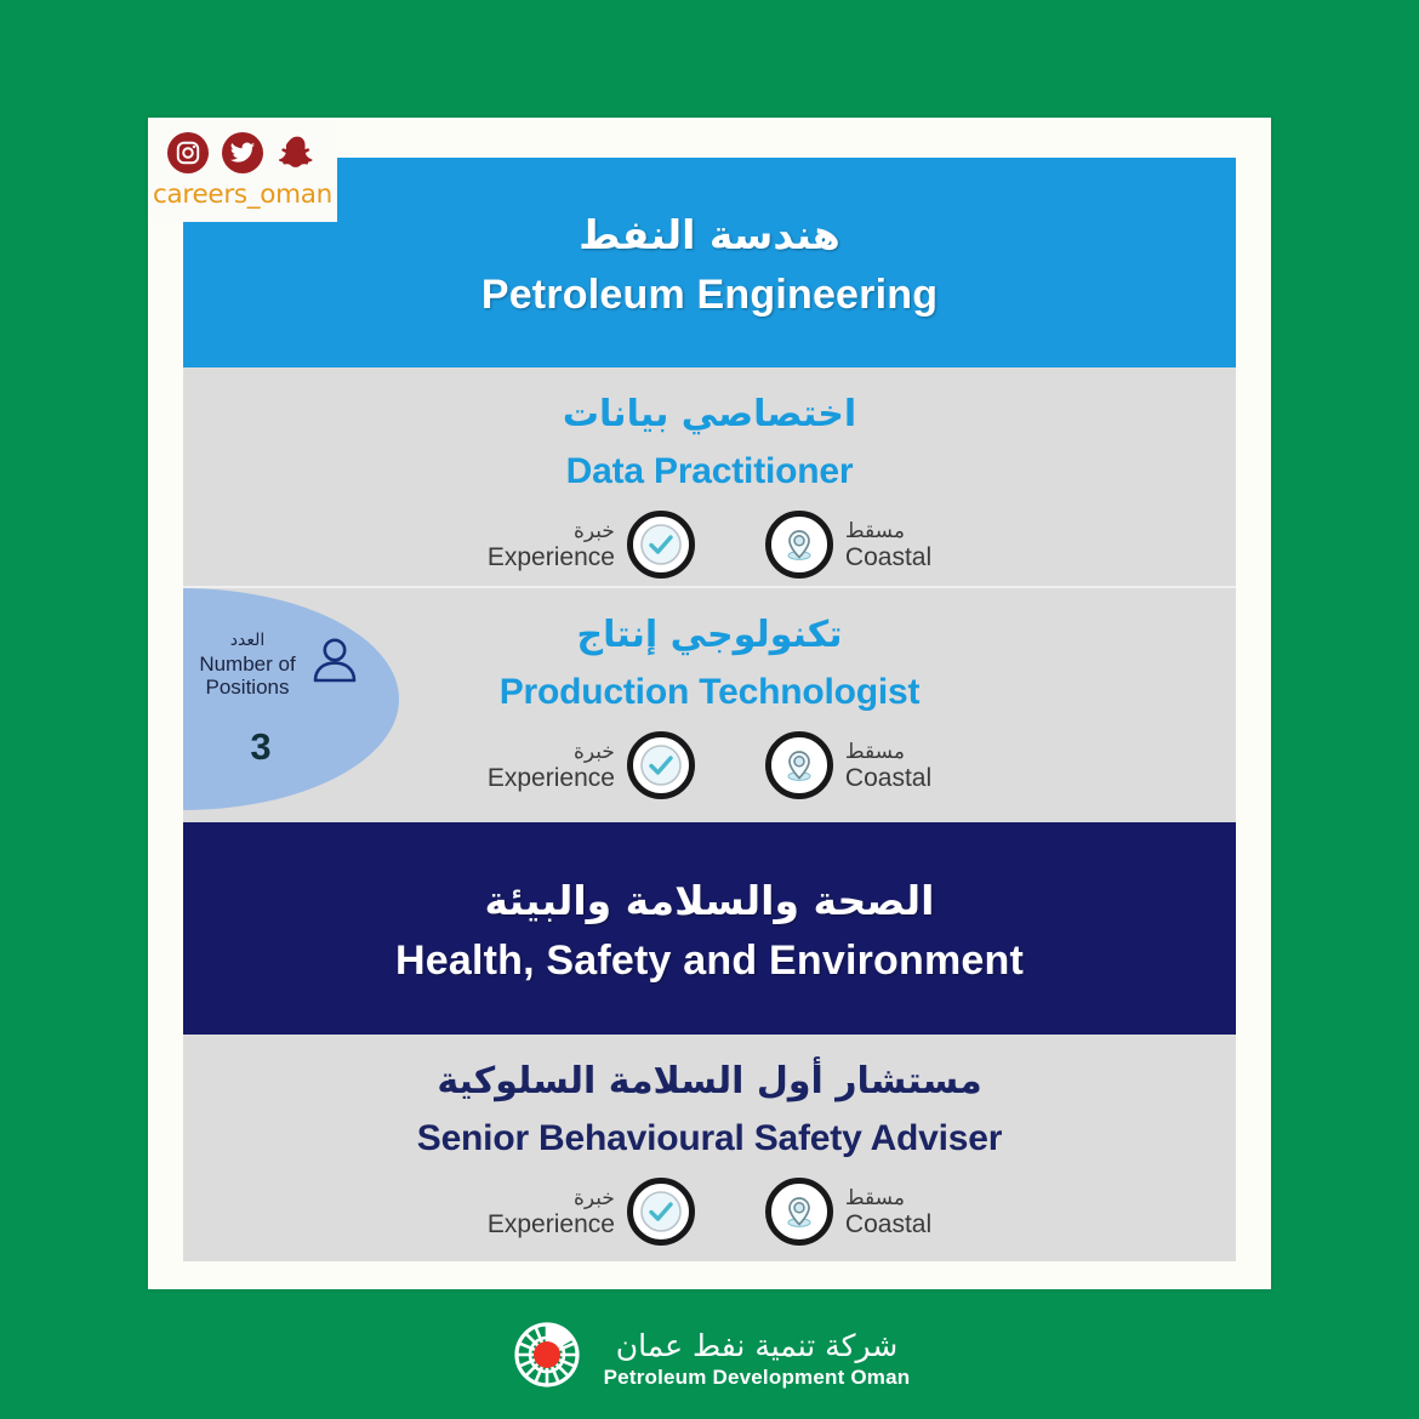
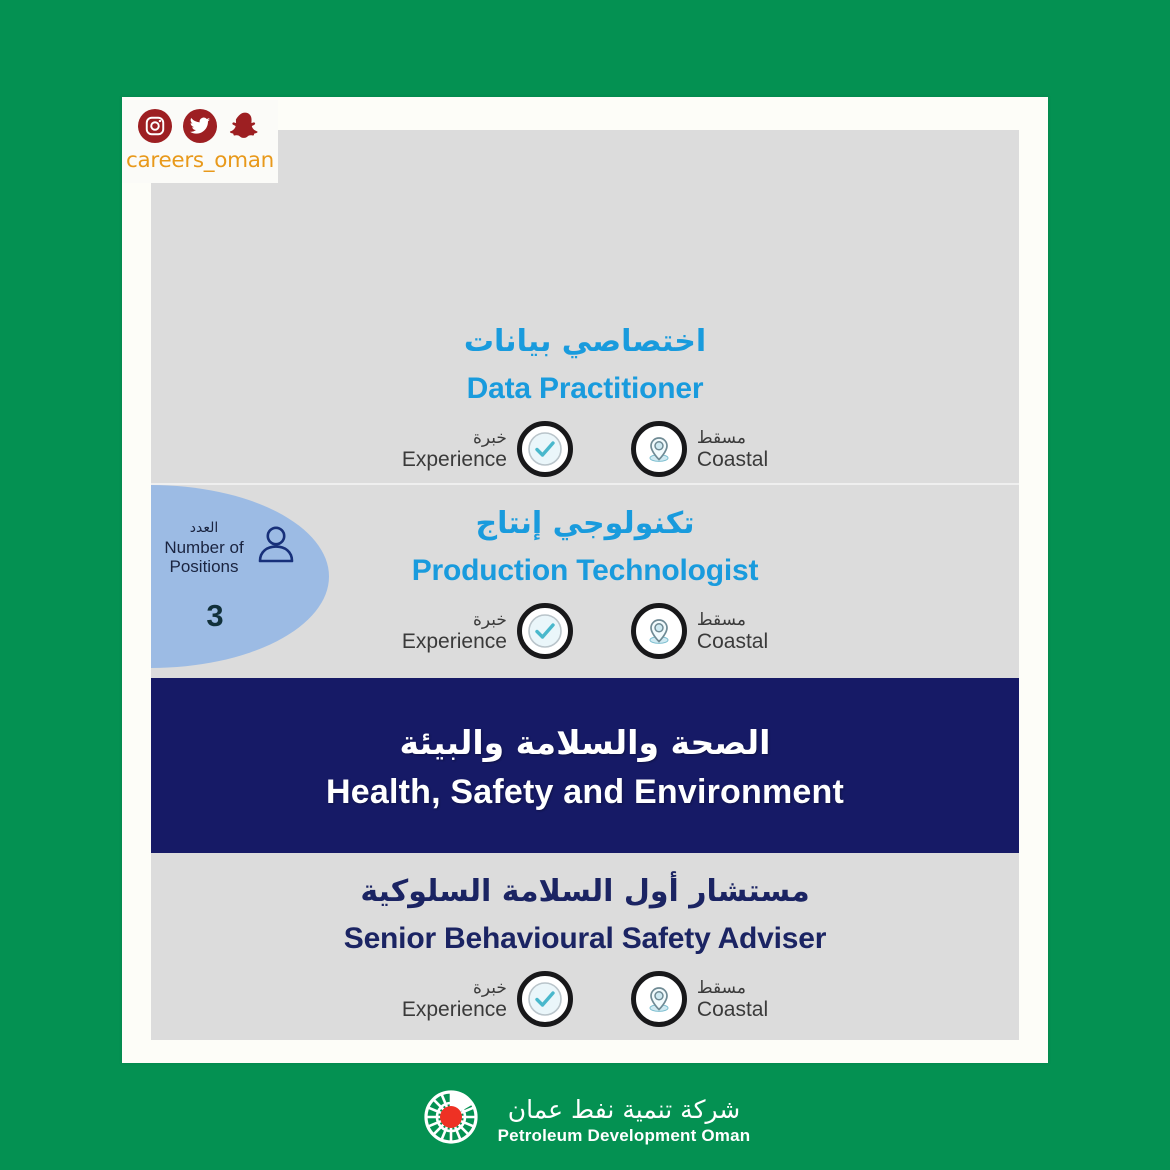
- هندسة النفط
- Petroleum Engineering
  اختصاصي بيانات
  Data Practitioner
  خبرة
  Experience
  مسقط
  Coastal
  العدد
  Number of
  Positions
  3
  تكنولوجي إنتاج
  Production Technologist
  خبرة
  Experience
  مسقط
  Coastal
  الصحة والسلامة والبيئة
  Health, Safety and Environment
  مستشار أول السلامة السلوكية
  Senior Behavioural Safety Adviser
  خبرة
  Experience
  مسقط
  Coastal
  careers_oman
  شركة تنمية نفط عمان
  Petroleum Development Oman
